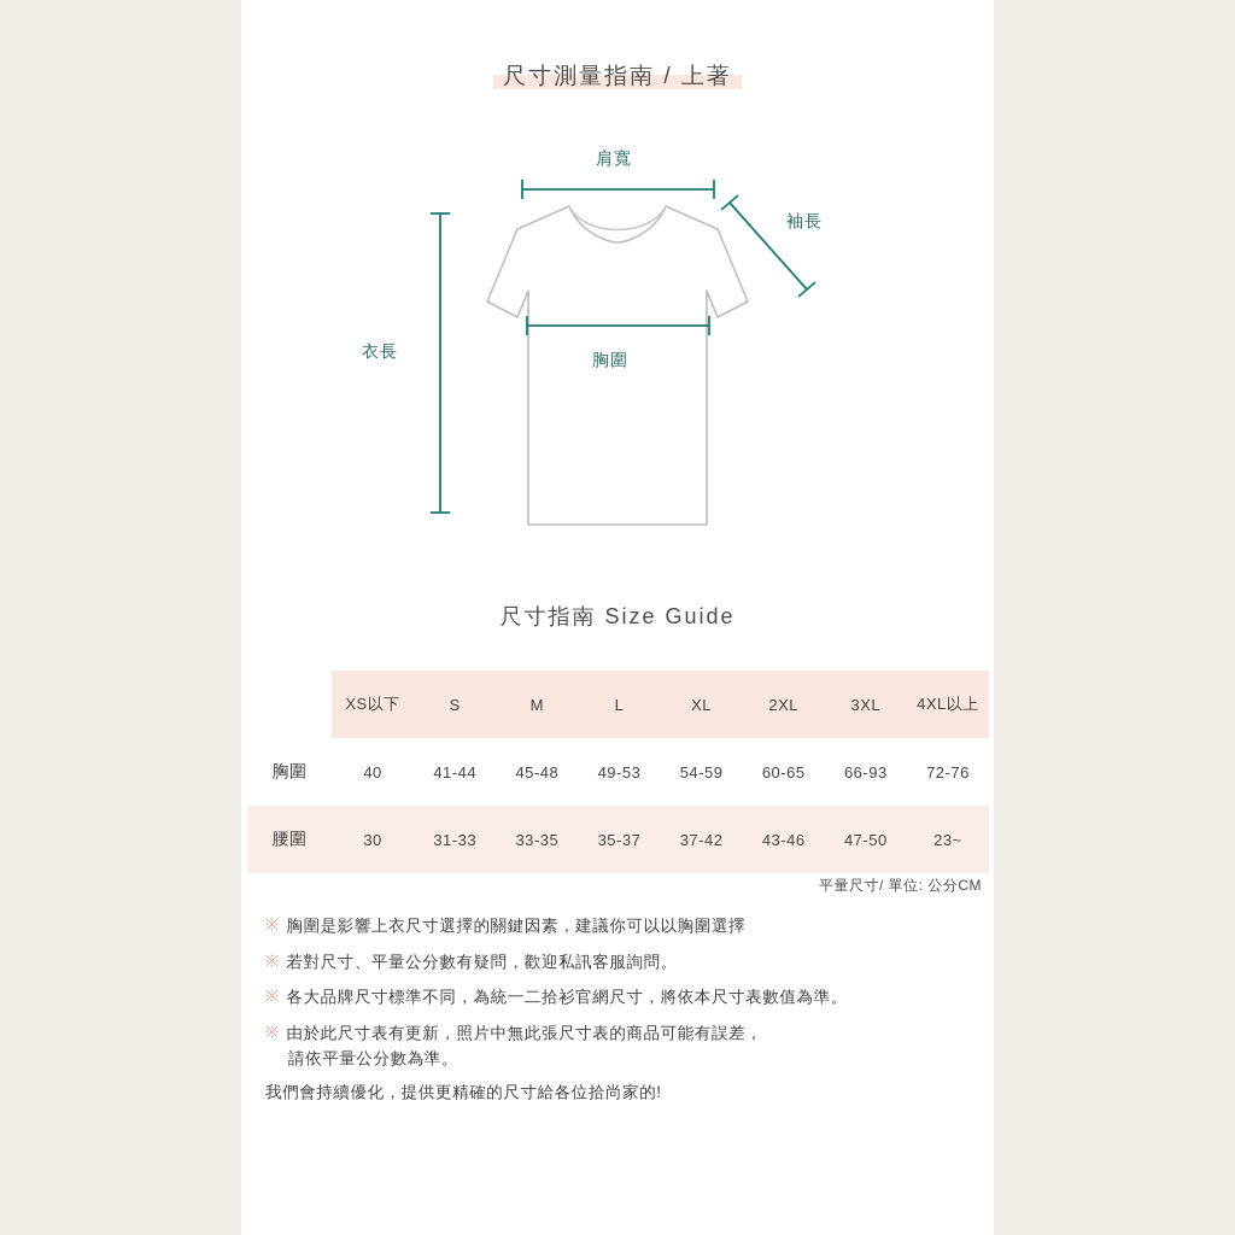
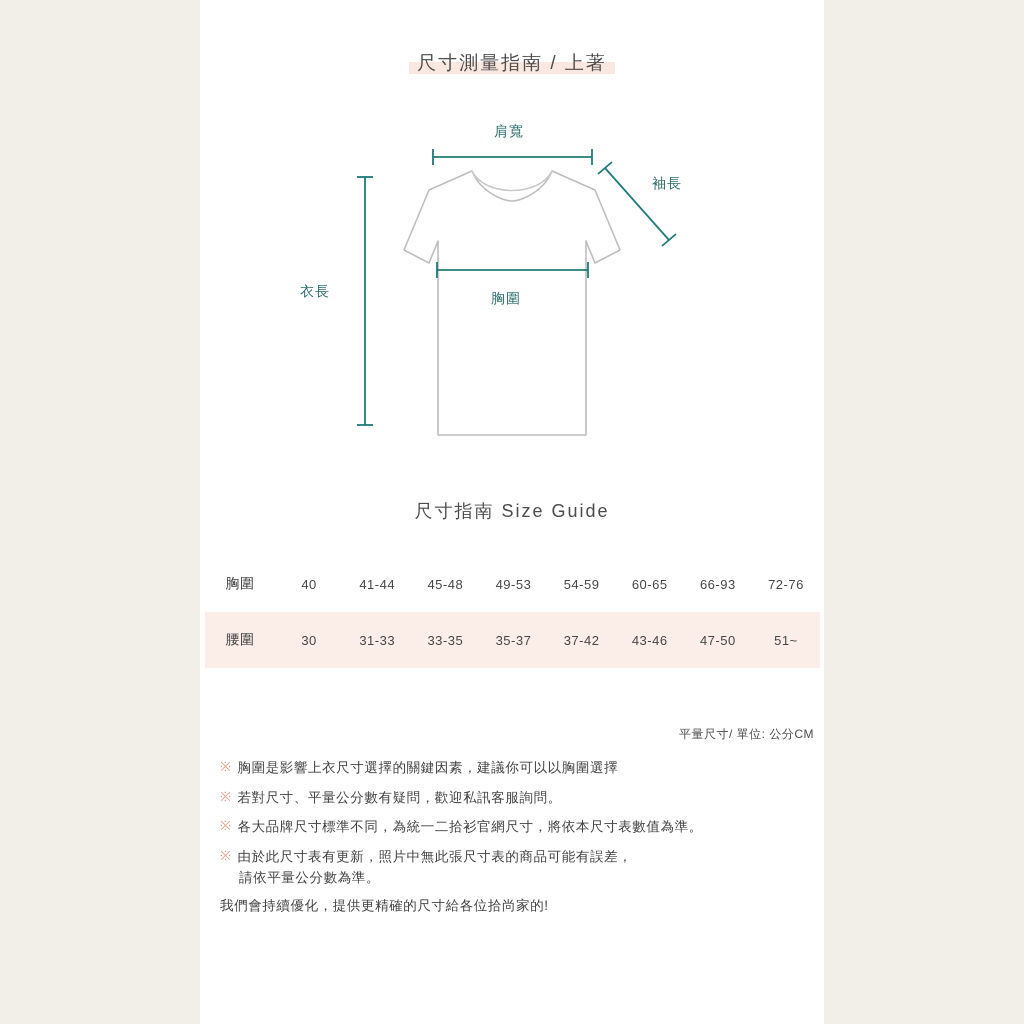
  尺寸測量指南 / 上著
  肩寬
  袖長
  衣長
  胸圍
  尺寸指南 Size Guide
- 	XS以下	S	M	L	XL	2XL	3XL	4XL以上
  胸圍	40	41-44	45-48	49-53	54-59	60-65	66-93	72-76
- 腰圍	30	31-33	33-35	35-37	37-42	43-46	47-50	23~
+ 腰圍	30	31-33	33-35	35-37	37-42	43-46	47-50	51~
  平量尺寸/ 單位: 公分CM
  ※
  胸圍是影響上衣尺寸選擇的關鍵因素，建議你可以以胸圍選擇
  ※
  若對尺寸、平量公分數有疑問，歡迎私訊客服詢問。
  ※
  各大品牌尺寸標準不同，為統一二拾衫官網尺寸，將依本尺寸表數值為準。
  ※
  由於此尺寸表有更新，照片中無此張尺寸表的商品可能有誤差，
  請依平量公分數為準。
  我們會持續優化，提供更精確的尺寸給各位拾尚家的!
